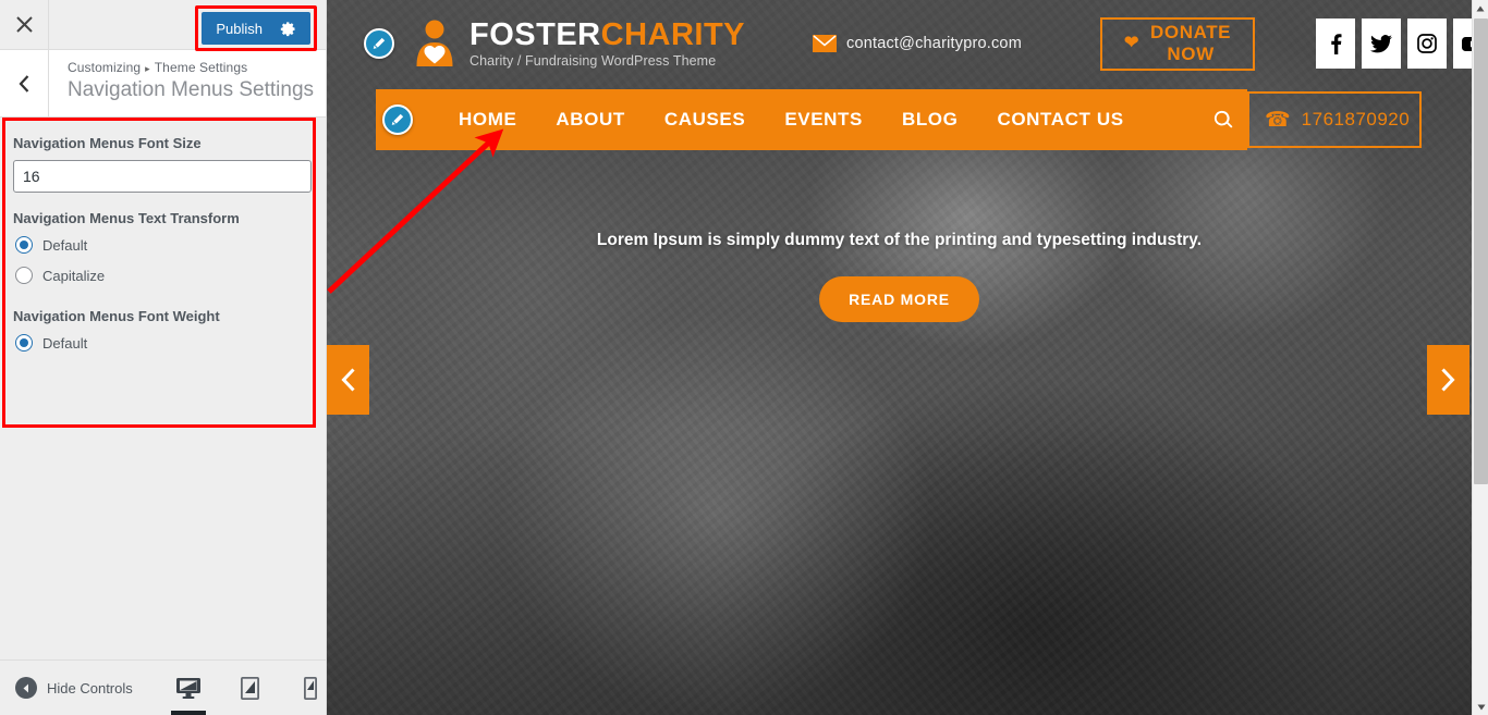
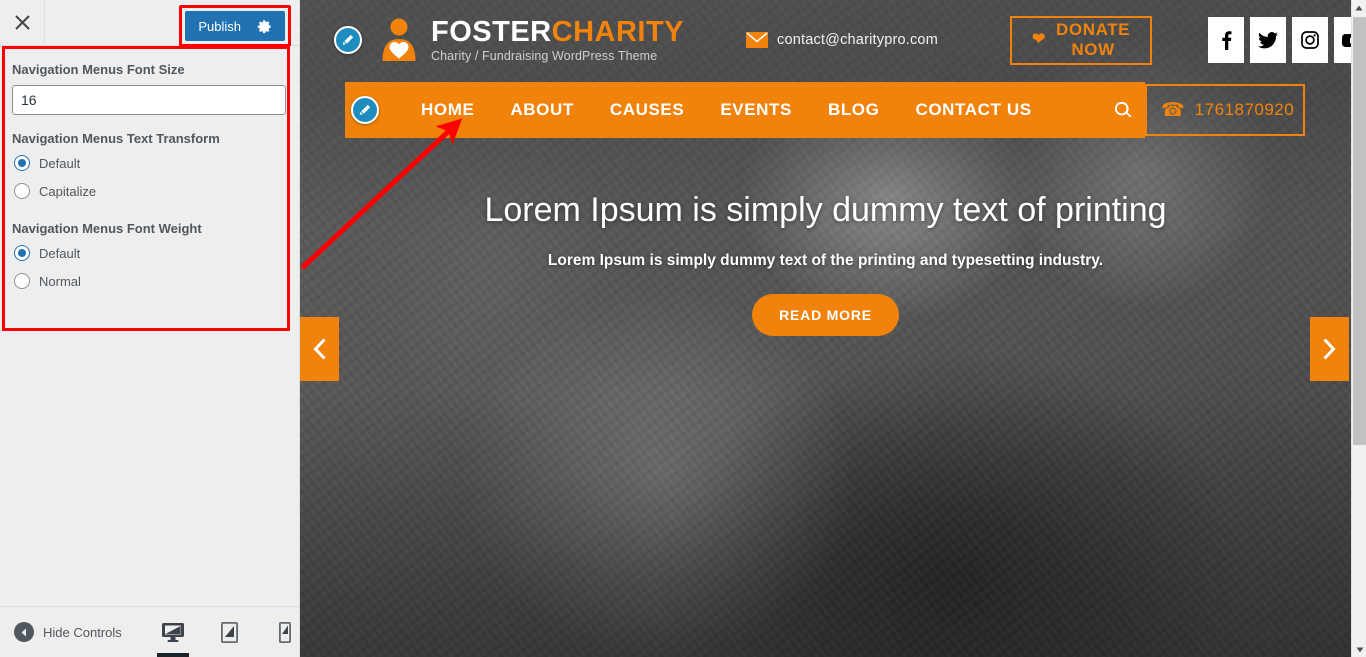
  FOSTERCHARITY
  Charity / Fundraising WordPress Theme
  contact@charitypro.com
  ❤
  DONATE NOW
  HOME
  ABOUT
  CAUSES
  EVENTS
  BLOG
  CONTACT US
  ☎
  1761870920
+ Lorem Ipsum is simply dummy text of printing
  Lorem Ipsum is simply dummy text of the printing and typesetting industry.
  READ MORE
  Publish
- Customizing ▸ Theme Settings
- Navigation Menus Settings
  Navigation Menus Font Size
  16
  Navigation Menus Text Transform
  Default
  Capitalize
  Navigation Menus Font Weight
  Default
+ Normal
  Hide Controls
